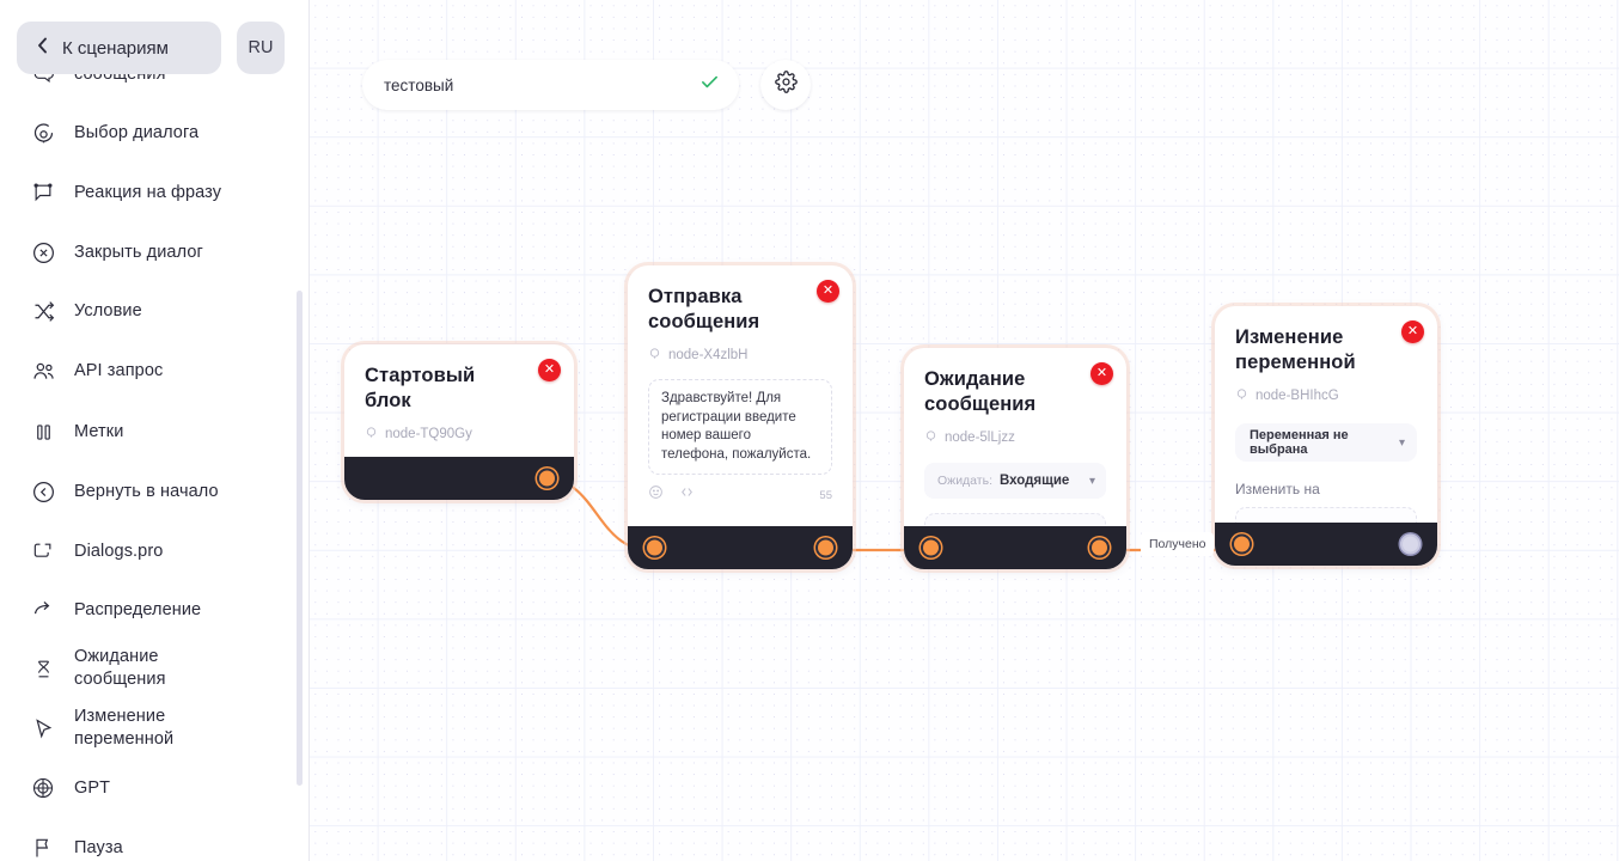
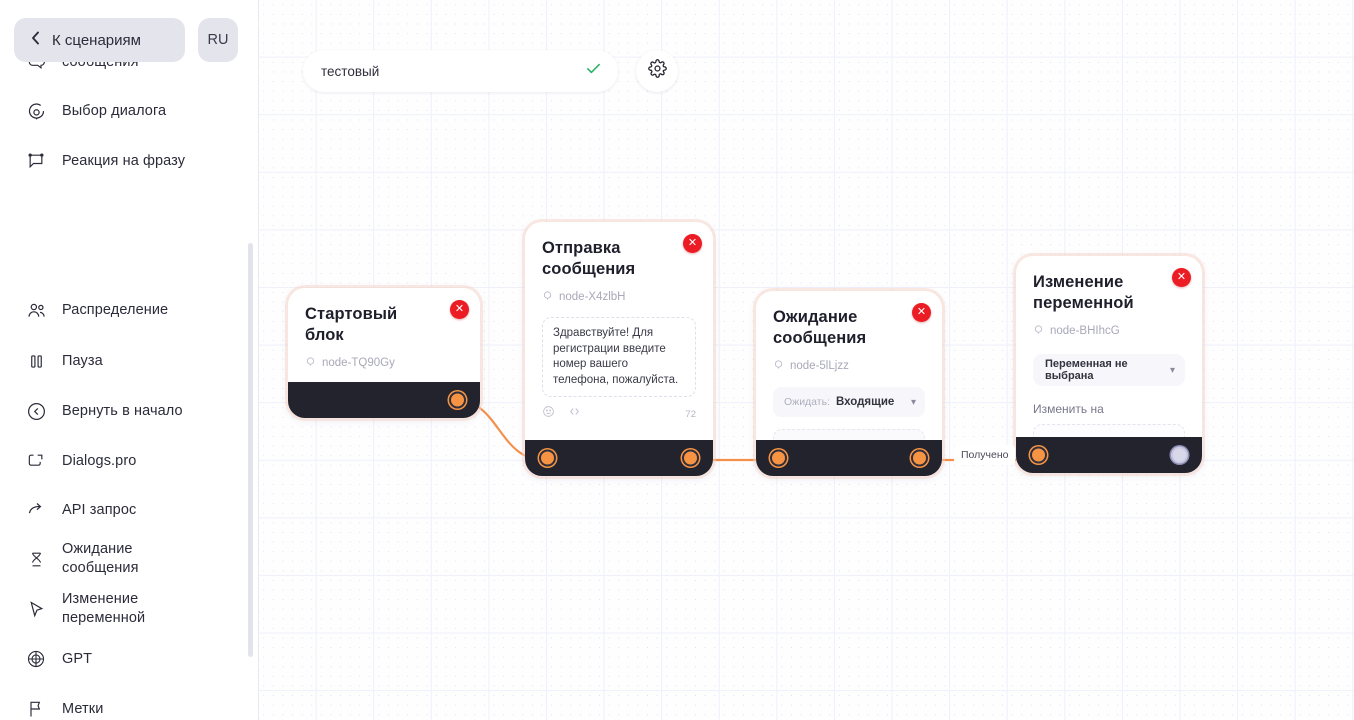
  Выбор диалога
  Реакция на фразу
- Закрыть диалог
- Условие
- API запрос
+ Распределение
- Метки
+ Пауза
  Вернуть в начало
  Dialogs.pro
- Распределение
+ API запрос
  Ожидание
  сообщения
  Изменение
  переменной
  GPT
- Пауза
+ Метки
  К сценариям
  RU
  тестовый
  ✕
  Стартовый блок
  node-TQ90Gy
  ✕
  Отправка
  сообщения
  node-X4zlbH
  Здравствуйте! Для регистрации введите номер вашего телефона, пожалуйста.
- 55
+ 72
  ✕
  Ожидание
  сообщения
  node-5lLjzz
  Ожидать:
  Входящие
  ▾
  Получено
  ✕
  Изменение
  переменной
  node-BHIhcG
  Переменная не выбрана
  ▾
  Изменить на
